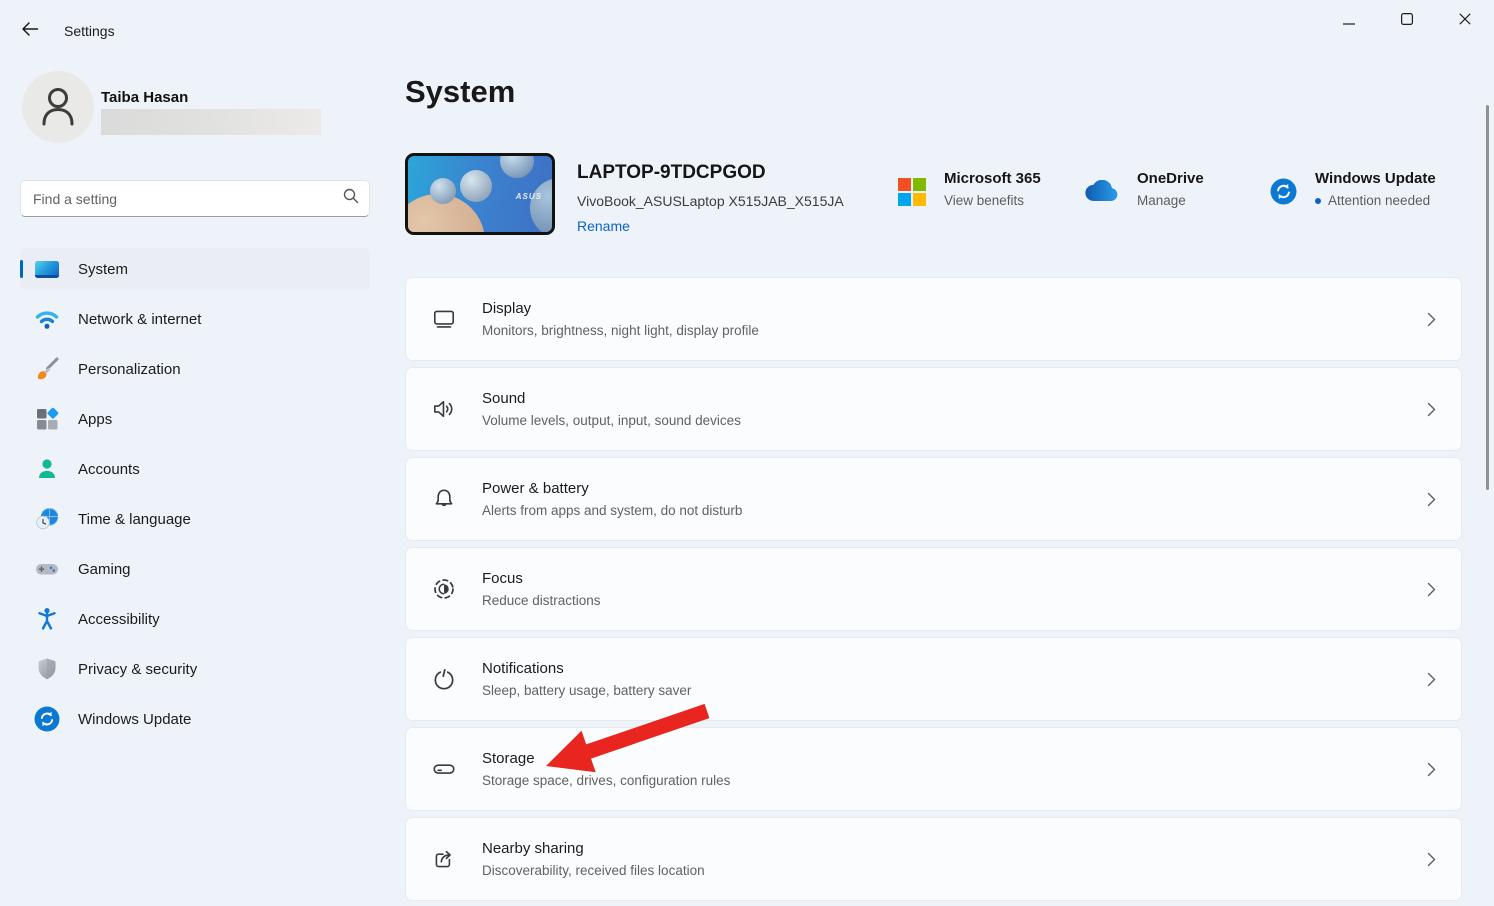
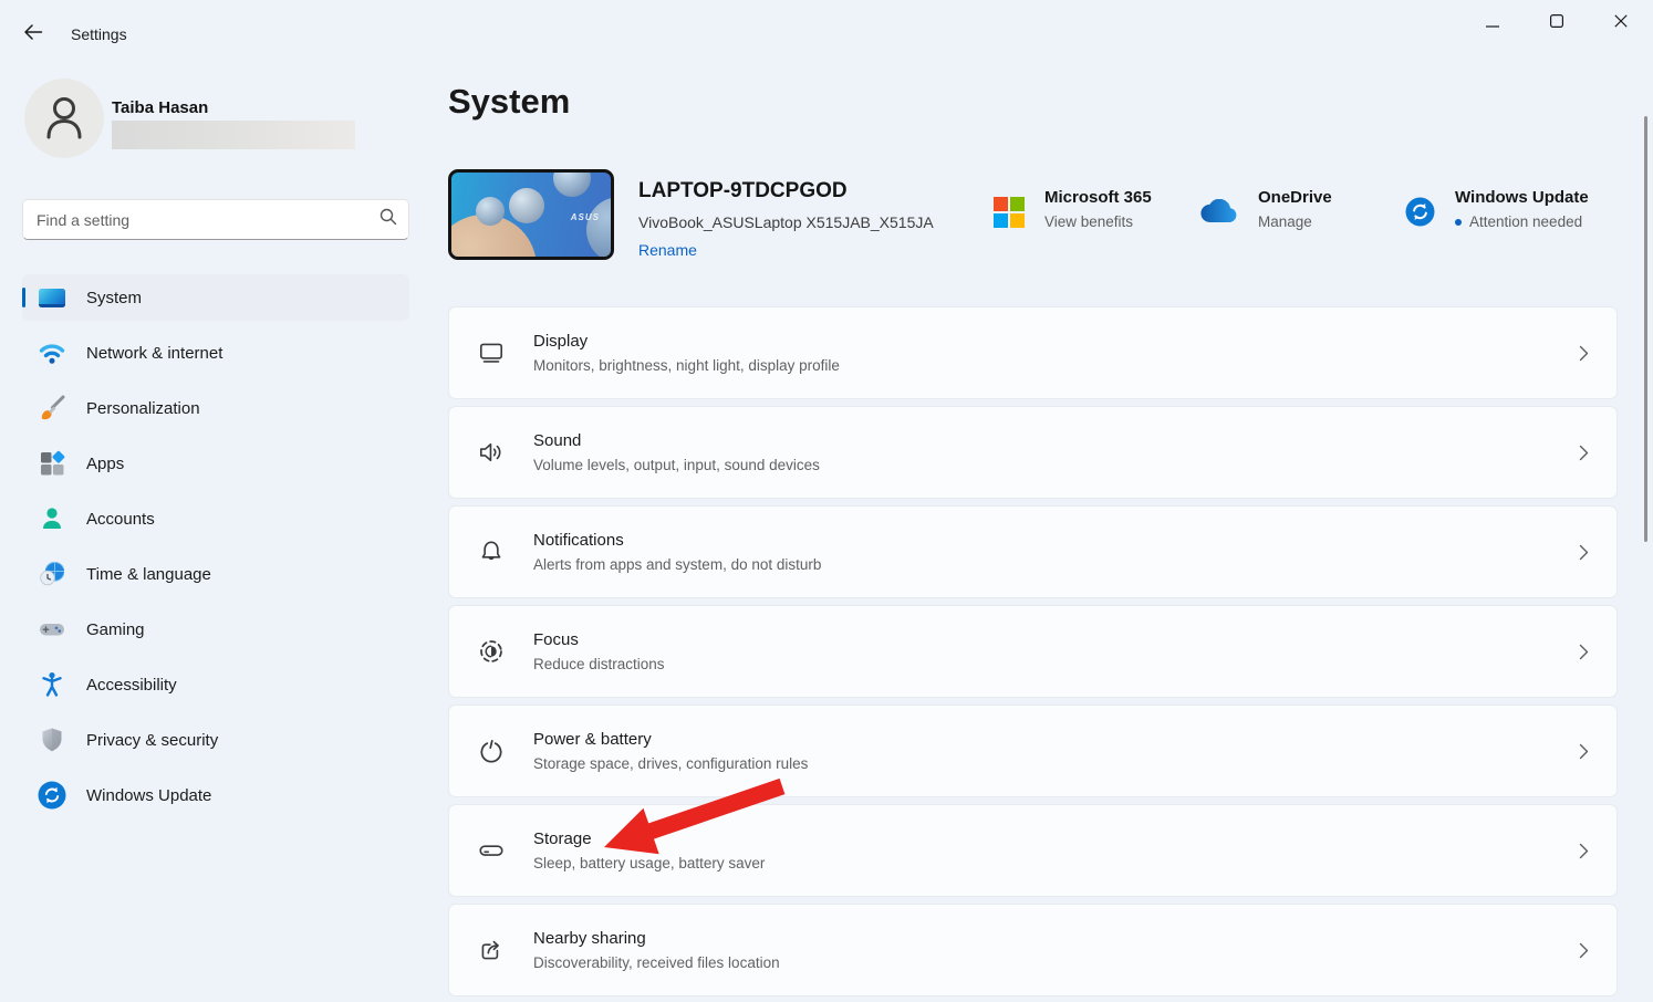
  Settings
  Taiba Hasan
  Find a setting
  System
  Network & internet
  Personalization
  Apps
  Accounts
  Time & language
  Gaming
  Accessibility
  Privacy & security
  Windows Update
  System
  ASUS
  LAPTOP-9TDCPGOD
  VivoBook_ASUSLaptop X515JAB_X515JA
  Rename
  Microsoft 365
  View benefits
  OneDrive
  Manage
  Windows Update
  Attention needed
  Display
  Monitors, brightness, night light, display profile
  Sound
  Volume levels, output, input, sound devices
- Power & battery
+ Notifications
  Alerts from apps and system, do not disturb
  Focus
  Reduce distractions
- Notifications
+ Power & battery
- Sleep, battery usage, battery saver
+ Storage space, drives, configuration rules
  Storage
- Storage space, drives, configuration rules
+ Sleep, battery usage, battery saver
  Nearby sharing
  Discoverability, received files location
